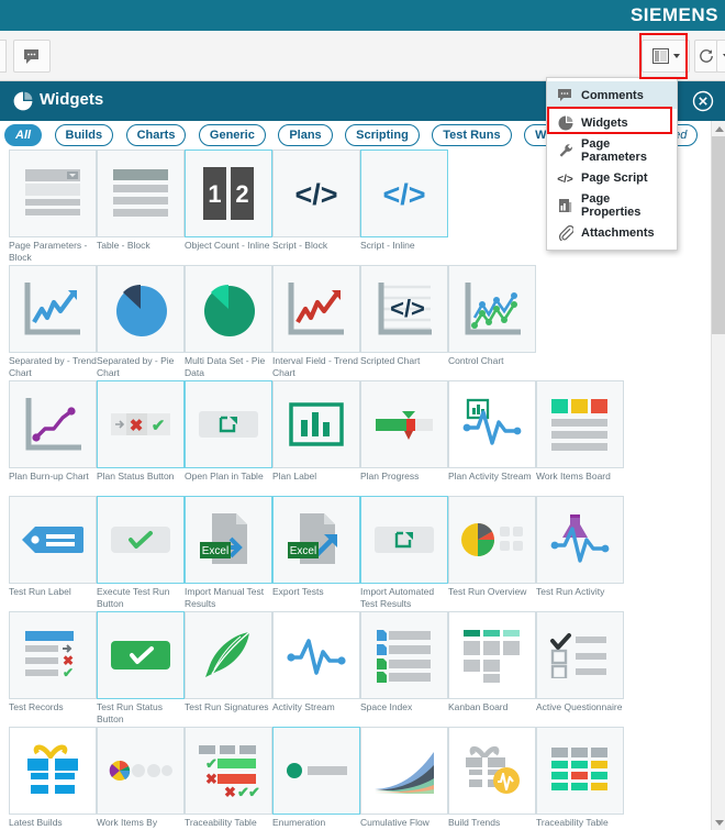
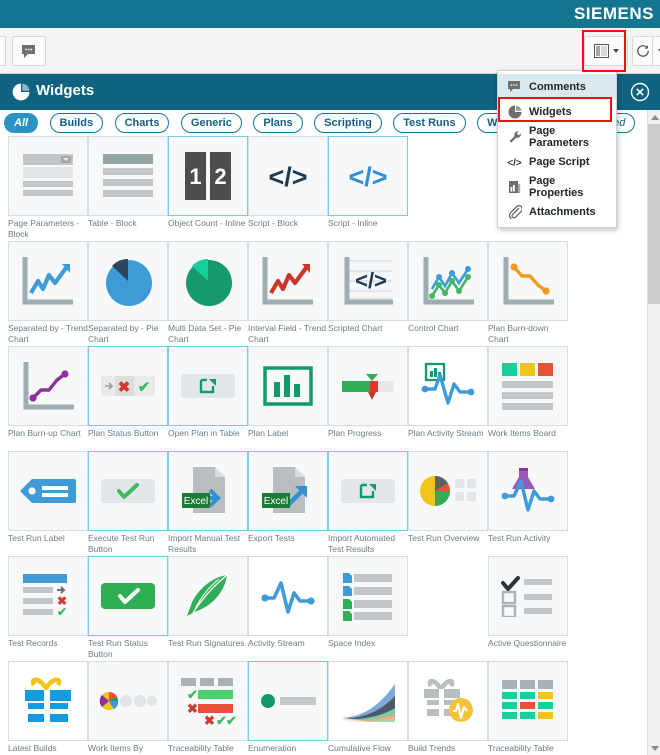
  SIEMENS
  Widgets
  All Builds Charts Generic Plans Scripting Test Runs W d
  Page Parameters - Block
  Table - Block
  1
  2
  Object Count - Inline
  </>
  Script - Block
  </>
  Script - Inline
  Separated by - Trend Chart
  Separated by - Pie Chart
- Multi Data Set - Pie Data
+ Multi Data Set - Pie Chart
  Interval Field - Trend Chart
  </>
  Scripted Chart
  Control Chart
+ Plan Burn-down Chart
  Plan Burn-up Chart
  ✖
  ✔
  Plan Status Button
  Open Plan in Table
  Plan Label
  Plan Progress
  Plan Activity Stream
  Work Items Board
  Test Run Label
  Execute Test Run Button
  Excel
  Import Manual Test Results
  Excel
  Export Tests
  Import Automated Test Results
  Test Run Overview
  Test Run Activity
  ✖
  ✔
  Test Records
  Test Run Status Button
  Test Run Signatures
  Activity Stream
  Space Index
- Kanban Board
  Active Questionnaire
  Latest Builds
  Work Items By
  ✔
  ✖
  ✖
  ✔
  ✔
  Traceability Table
  Enumeration
  Cumulative Flow
  Build Trends
  Traceability Table
  Comments
  Widgets
  Page Parameters
  </>
  Page Script
  Page Properties
  Attachments
